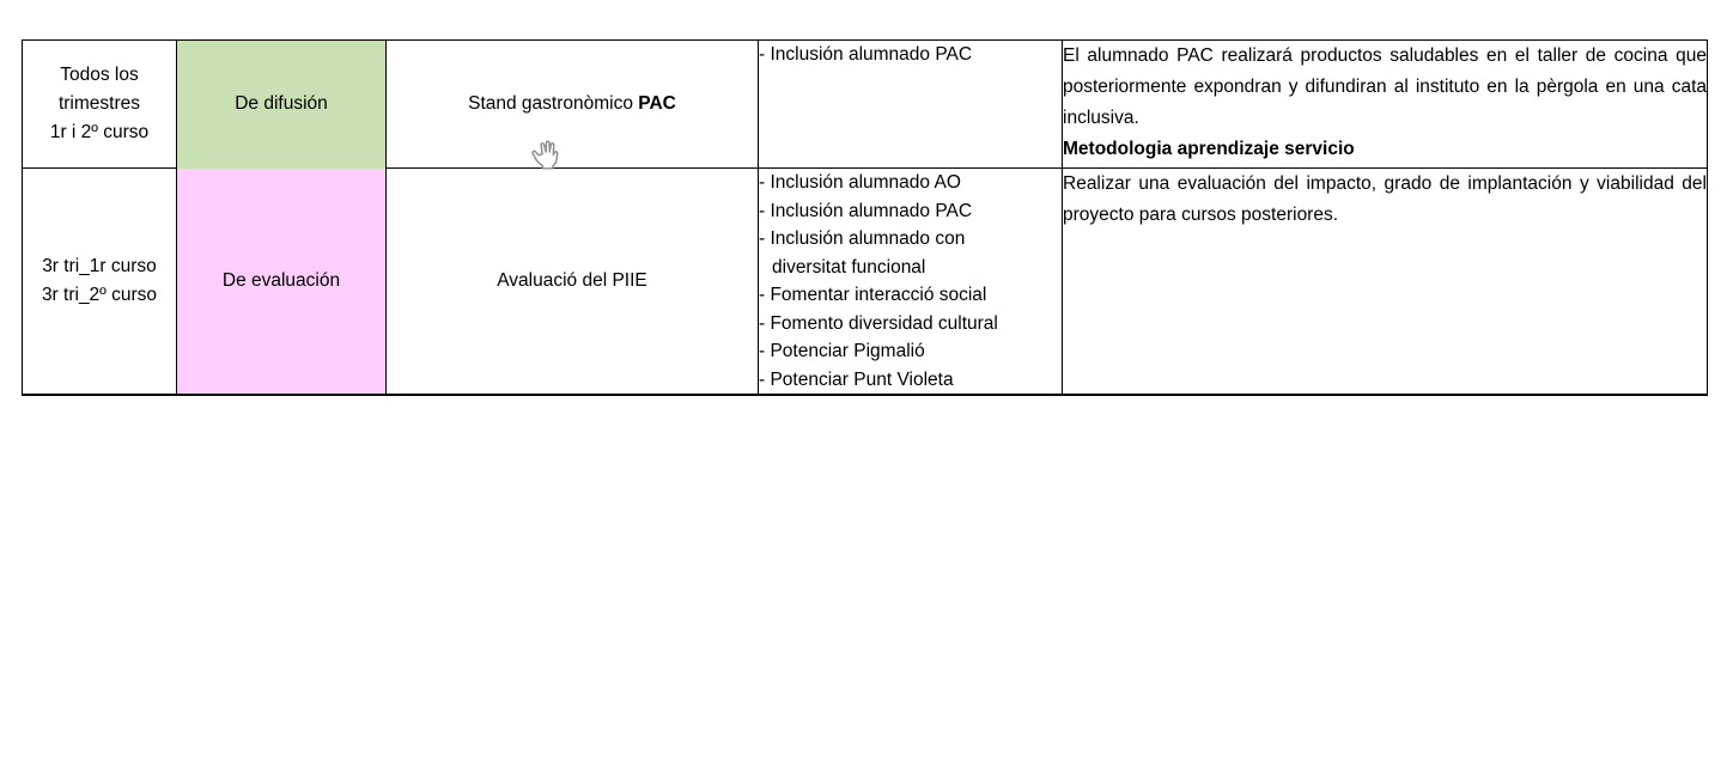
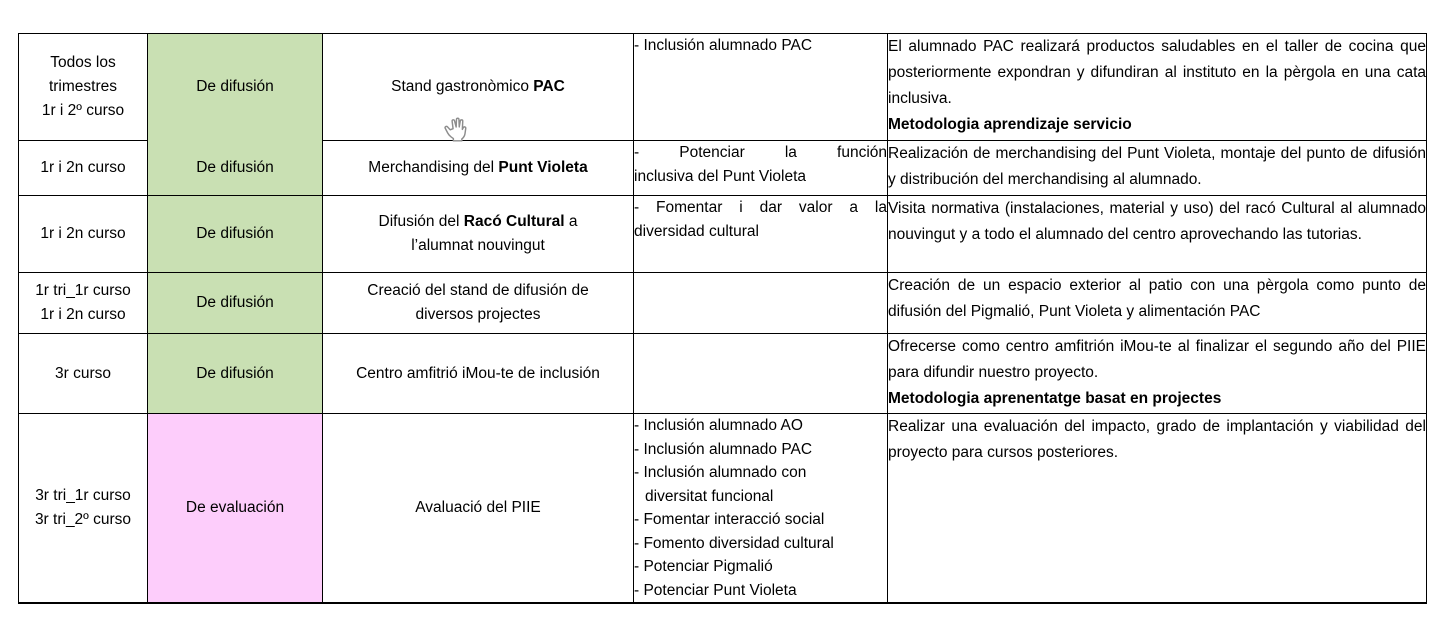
  Todos los trimestres 1r i 2º curso	De difusión	Stand gastronòmico PAC	- Inclusión alumnado PAC	El alumnado PAC realizará productos saludables en el taller de cocina que posteriormente expondran y difundiran al instituto en la pèrgola en una cata inclusiva. Metodologia aprendizaje servicio
+ 1r i 2n curso	De difusión	Merchandising del Punt Violeta	- Potenciar la función inclusiva del Punt Violeta	Realización de merchandising del Punt Violeta, montaje del punto de difusión y distribución del merchandising al alumnado.
+ 1r i 2n curso	De difusión	Difusión del Racó Cultural a l’alumnat nouvingut	- Fomentar i dar valor a la diversidad cultural	Visita normativa (instalaciones, material y uso) del racó Cultural al alumnado nouvingut y a todo el alumnado del centro aprovechando las tutorias.
+ 1r tri_1r curso 1r i 2n curso	De difusión	Creació del stand de difusión de diversos projectes		Creación de un espacio exterior al patio con una pèrgola como punto de difusión del Pigmalió, Punt Violeta y alimentación PAC
+ 3r curso	De difusión	Centro amfitrió iMou-te de inclusión		Ofrecerse como centro amfitrión iMou-te al finalizar el segundo año del PIIE para difundir nuestro proyecto. Metodologia aprenentatge basat en projectes
  3r tri_1r curso 3r tri_2º curso	De evaluación	Avaluació del PIIE	- Inclusión alumnado AO - Inclusión alumnado PAC - Inclusión alumnado con diversitat funcional - Fomentar interacció social - Fomento diversidad cultural - Potenciar Pigmalió - Potenciar Punt Violeta	Realizar una evaluación del impacto, grado de implantación y viabilidad del proyecto para cursos posteriores.
